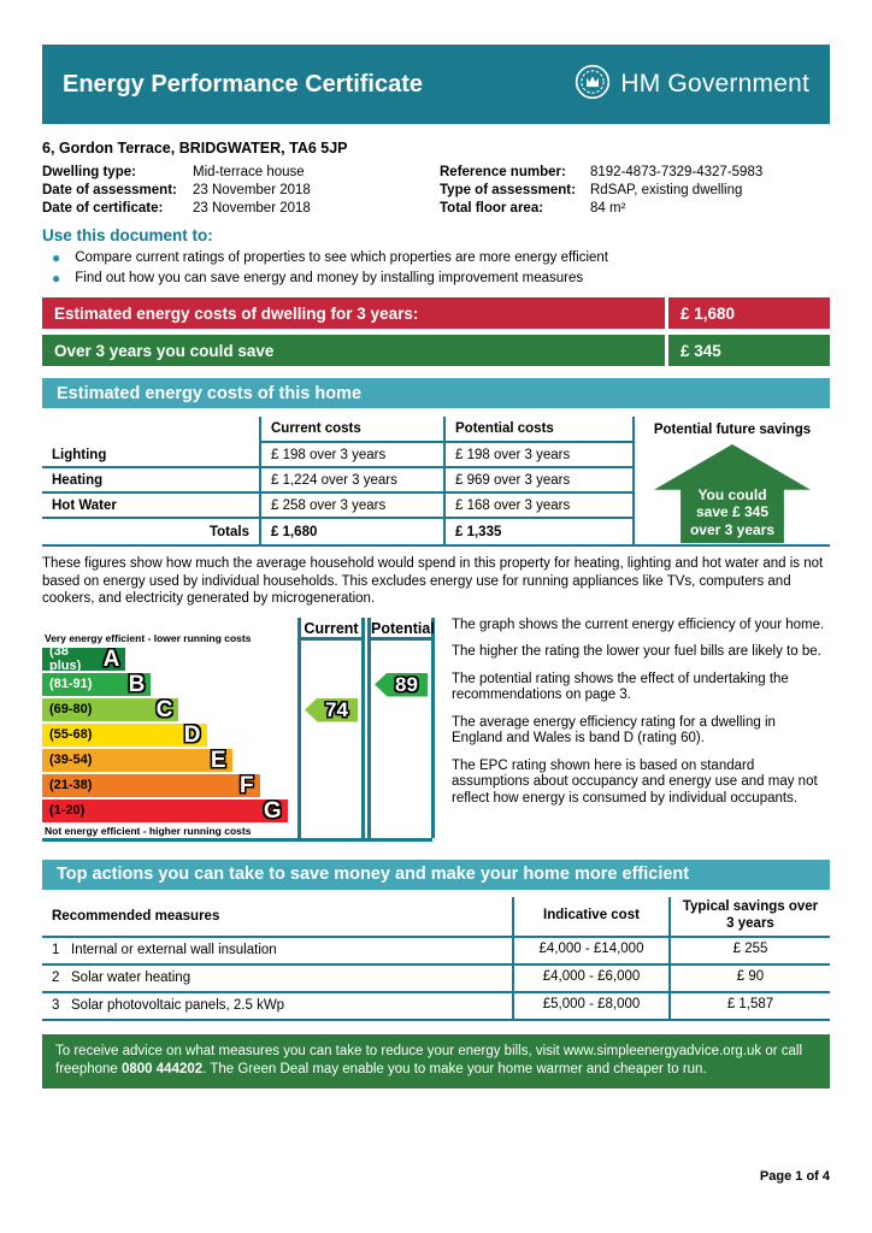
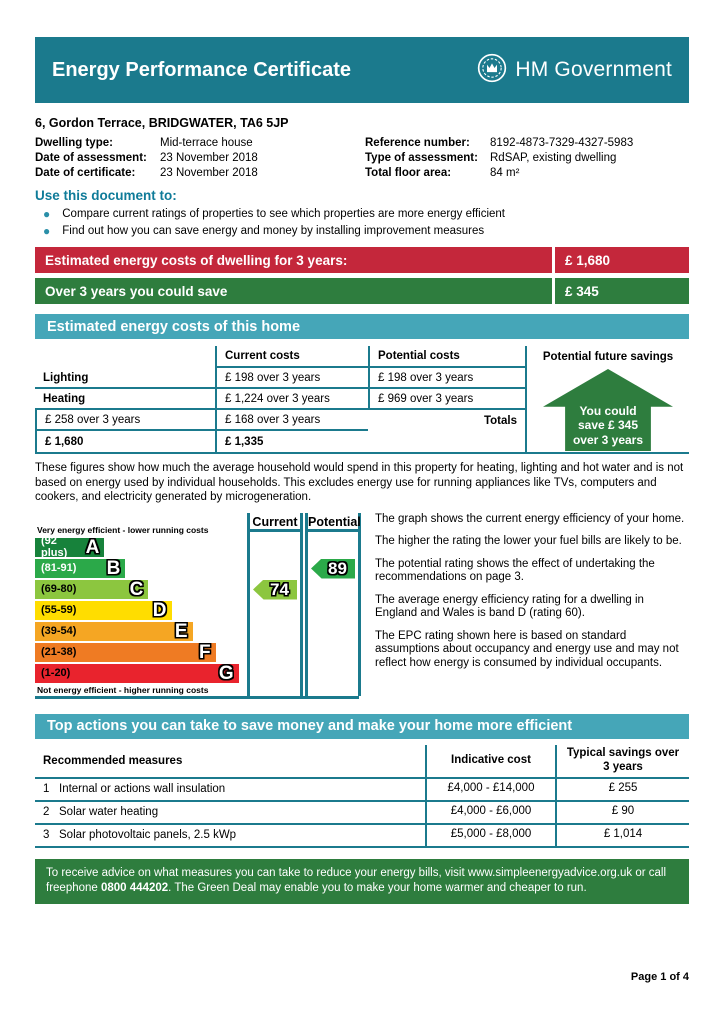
  Energy Performance Certificate
  HM Government
  6, Gordon Terrace, BRIDGWATER, TA6 5JP
  Dwelling type:
  Mid-terrace house
  Date of assessment:
  23 November 2018
  Date of certificate:
  23 November 2018
  Reference number:
  8192-4873-7329-4327-5983
  Type of assessment:
  RdSAP, existing dwelling
  Total floor area:
  84 m²
  Use this document to:
  ●
  Compare current ratings of properties to see which properties are more energy efficient
  ●
  Find out how you can save energy and money by installing improvement measures
  Estimated energy costs of dwelling for 3 years:
  £ 1,680
  Over 3 years you could save
  £ 345
  Estimated energy costs of this home
  Current costs
  Potential costs
  Potential future savings
  You could
  save £ 345
  over 3 years
  Lighting
  £ 198 over 3 years
  £ 198 over 3 years
  Heating
  £ 1,224 over 3 years
  £ 969 over 3 years
- Hot Water
  £ 258 over 3 years
  £ 168 over 3 years
  Totals
  £ 1,680
  £ 1,335
  These figures show how much the average household would spend in this property for heating, lighting and hot water and is not based on energy used by individual households. This excludes energy use for running appliances like TVs, computers and cookers, and electricity generated by microgeneration.
  Very energy efficient - lower running costs
- (38 plus)
+ (92 plus)
  A
  (81-91)
  B
  (69-80)
  C
- (55-68)
+ (55-59)
  D
  (39-54)
  E
  (21-38)
  F
  (1-20)
  G
  Not energy efficient - higher running costs
  Current
  74
  Potential
  89
  The graph shows the current energy efficiency of your home.
  The higher the rating the lower your fuel bills are likely to be.
  The potential rating shows the effect of undertaking the recommendations on page 3.
  The average energy efficiency rating for a dwelling in England and Wales is band D (rating 60).
  The EPC rating shown here is based on standard assumptions about occupancy and energy use and may not reflect how energy is consumed by individual occupants.
  Top actions you can take to save money and make your home more efficient
  Recommended measures
  Indicative cost
  Typical savings over 3 years
  1
- Internal or external wall insulation
+ Internal or actions wall insulation
  £4,000 - £14,000
  £ 255
  2
  Solar water heating
  £4,000 - £6,000
  £ 90
  3
  Solar photovoltaic panels, 2.5 kWp
  £5,000 - £8,000
- £ 1,587
+ £ 1,014
  To receive advice on what measures you can take to reduce your energy bills, visit www.simpleenergyadvice.org.uk or call freephone 0800 444202. The Green Deal may enable you to make your home warmer and cheaper to run.
  Page 1 of 4
